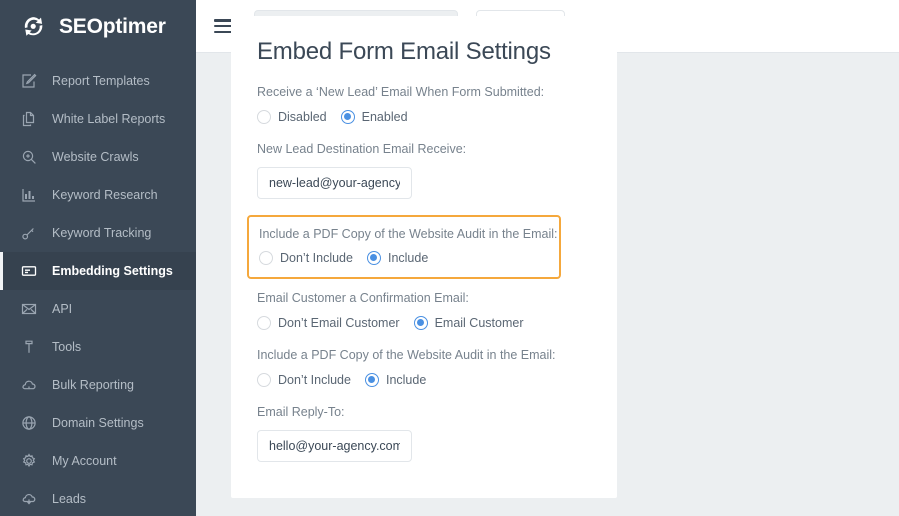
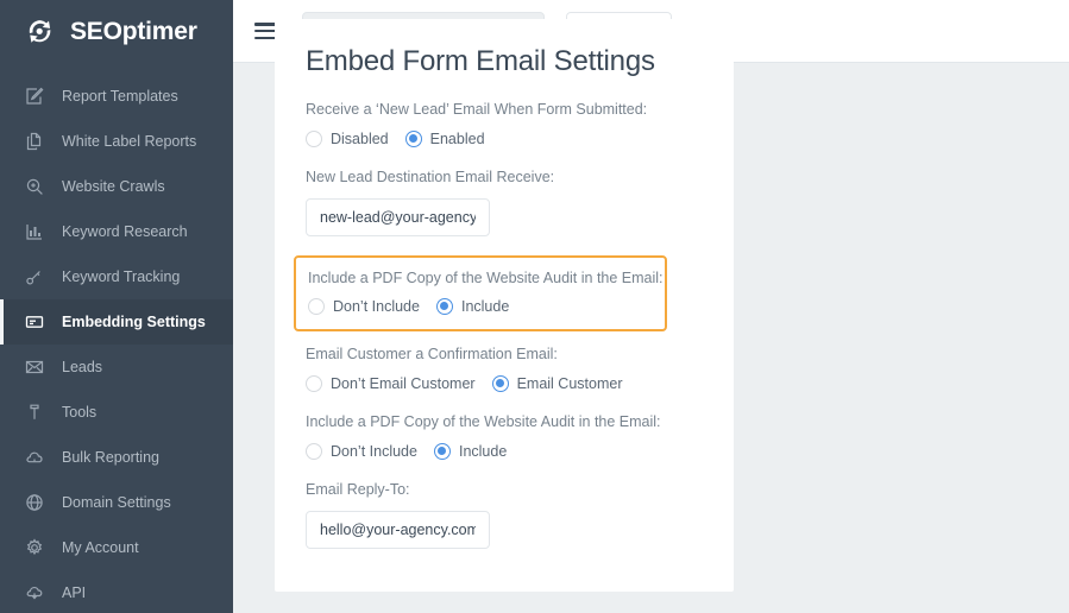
  SEOptimer
  Report Templates
  White Label Reports
  Website Crawls
  Keyword Research
  Keyword Tracking
  Embedding Settings
- API
+ Leads
  Tools
  Bulk Reporting
  Domain Settings
  My Account
- Leads
+ API
  Embed Form Email Settings
  Receive a ‘New Lead’ Email When Form Submitted:
  Disabled
  Enabled
  New Lead Destination Email Receive:
  new-lead@your-agency
  Include a PDF Copy of the Website Audit in the Email:
  Don’t Include
  Include
  Email Customer a Confirmation Email:
  Don’t Email Customer
  Email Customer
  Include a PDF Copy of the Website Audit in the Email:
  Don’t Include
  Include
  Email Reply-To:
  hello@your-agency.com
